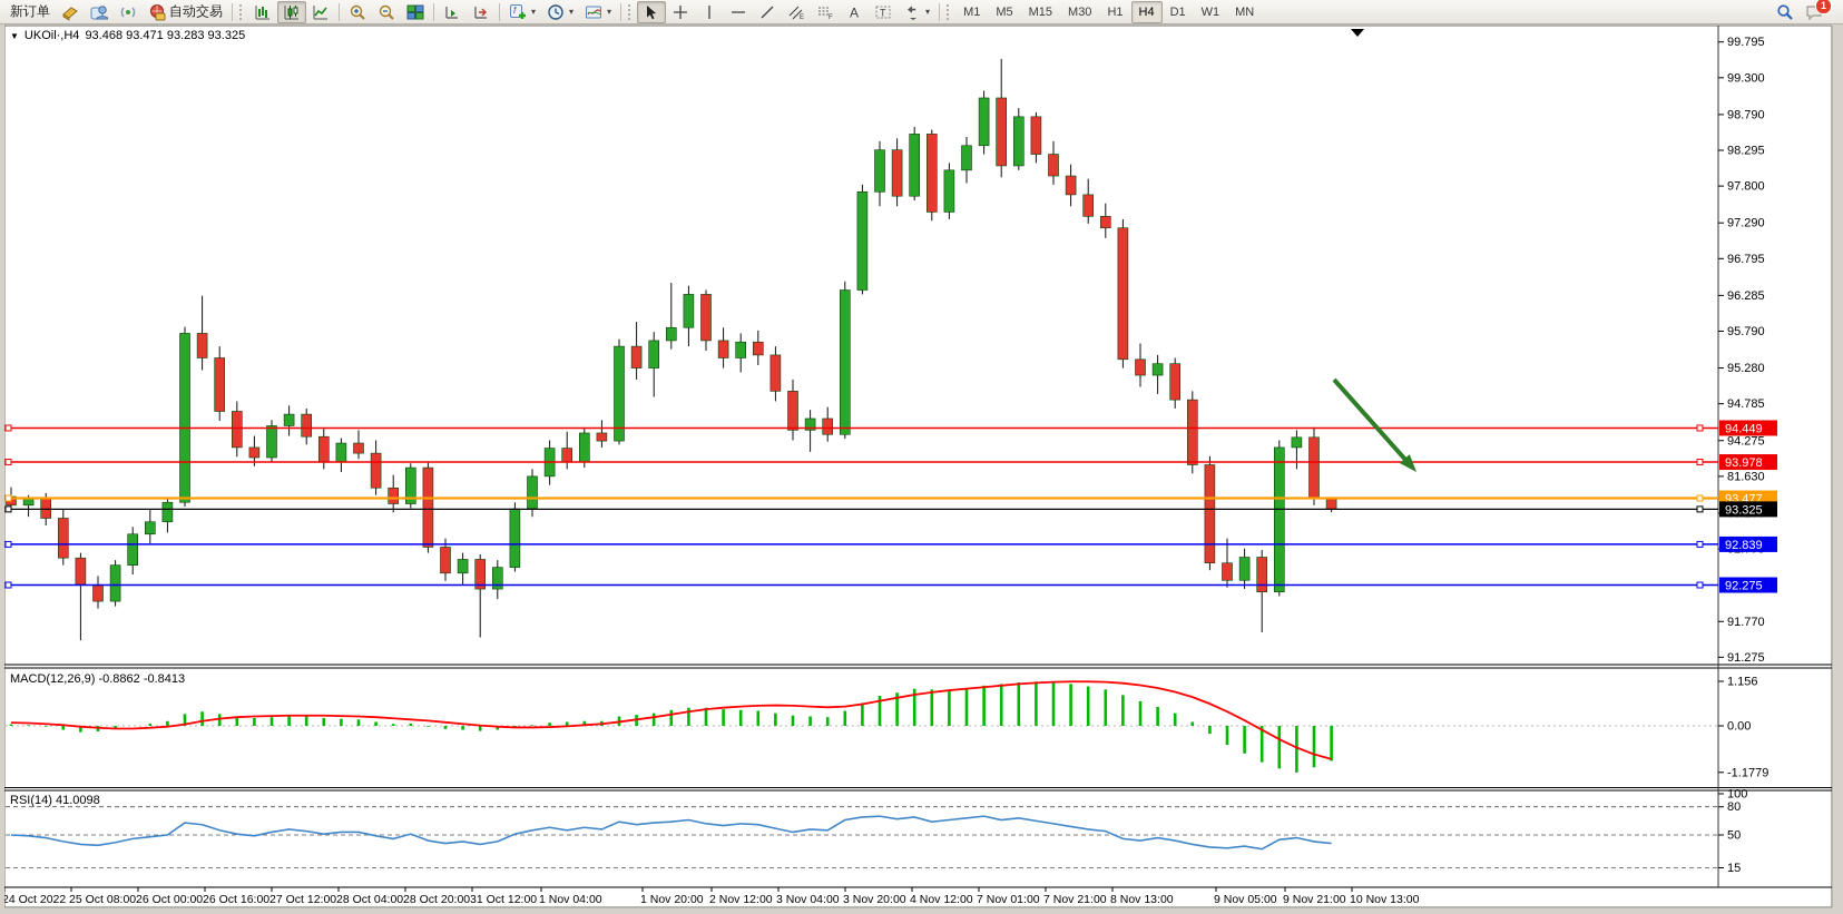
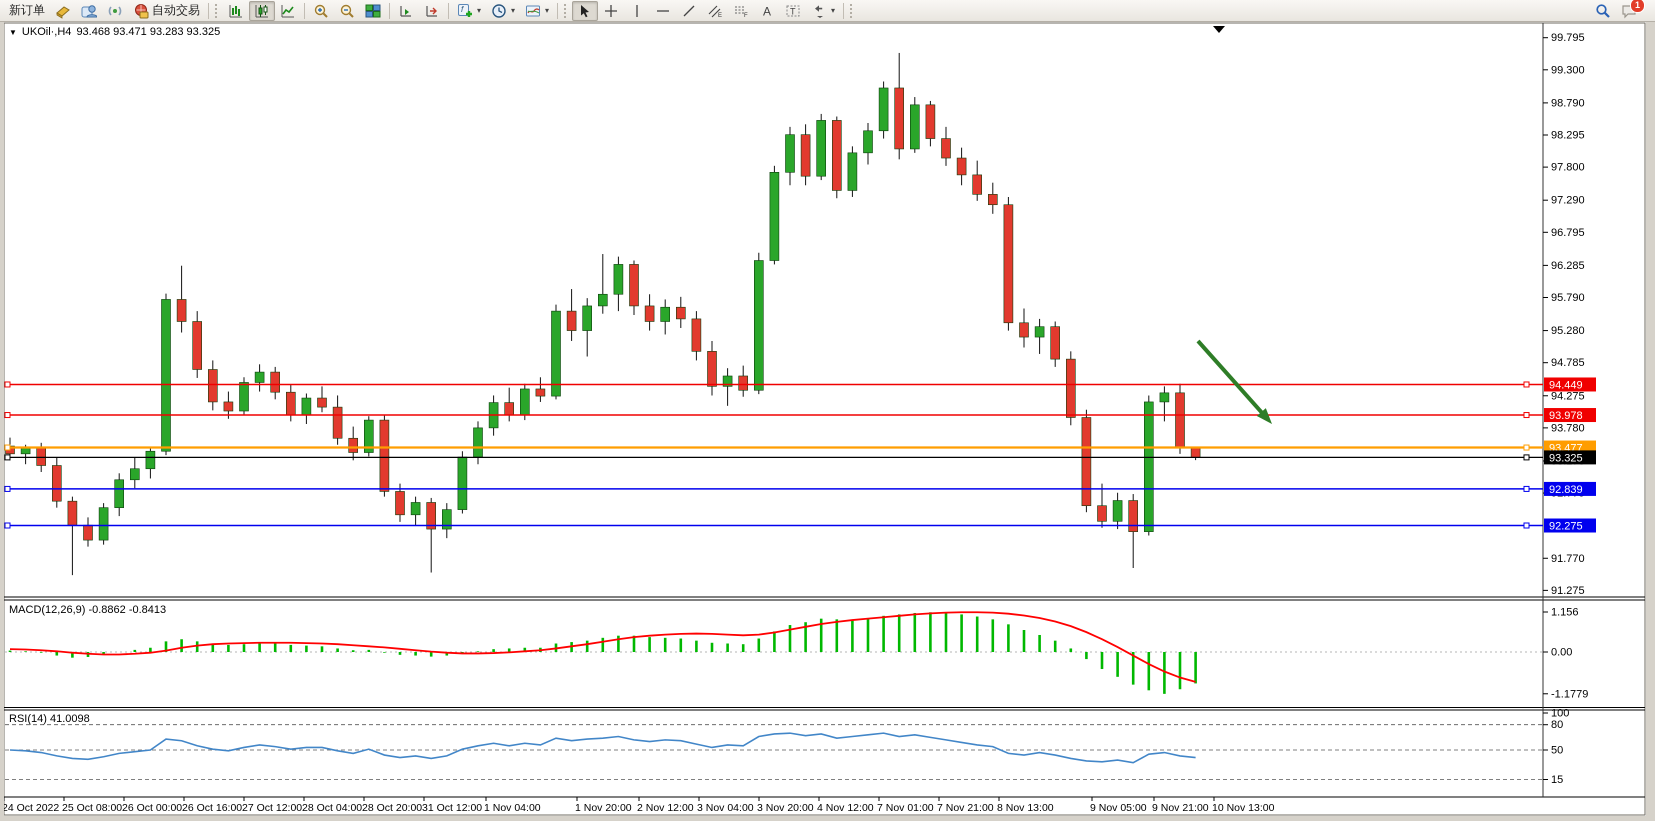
  新订单
  自动交易
  f
  ▾
  ▾
  ▾
  A
  T
  ▾
- M1
- M5
- M15
- M30
- H1
- H4
- D1
- W1
- MN
  1
  99.795
  99.300
  98.790
  98.295
  97.800
  97.290
  96.795
  96.285
  95.790
  95.280
  94.785
  94.275
- 81.630
+ 93.780
  91.770
  91.275
  94.449
  93.978
  93.477
  93.325
  92.839
  92.275
  1.156
  0.00
  -1.1779
  100
  80
  50
  15
  24 Oct 2022
  25 Oct 08:00
  26 Oct 00:00
  26 Oct 16:00
  27 Oct 12:00
  28 Oct 04:00
  28 Oct 20:00
  31 Oct 12:00
  1 Nov 04:00
  1 Nov 20:00
  2 Nov 12:00
  3 Nov 04:00
  3 Nov 20:00
  4 Nov 12:00
  7 Nov 01:00
  7 Nov 21:00
  8 Nov 13:00
  9 Nov 05:00
  9 Nov 21:00
  10 Nov 13:00
  ▼
  UKOil·,H4
  93.468 93.471 93.283 93.325
  MACD(12,26,9) -0.8862 -0.8413
  RSI(14) 41.0098
